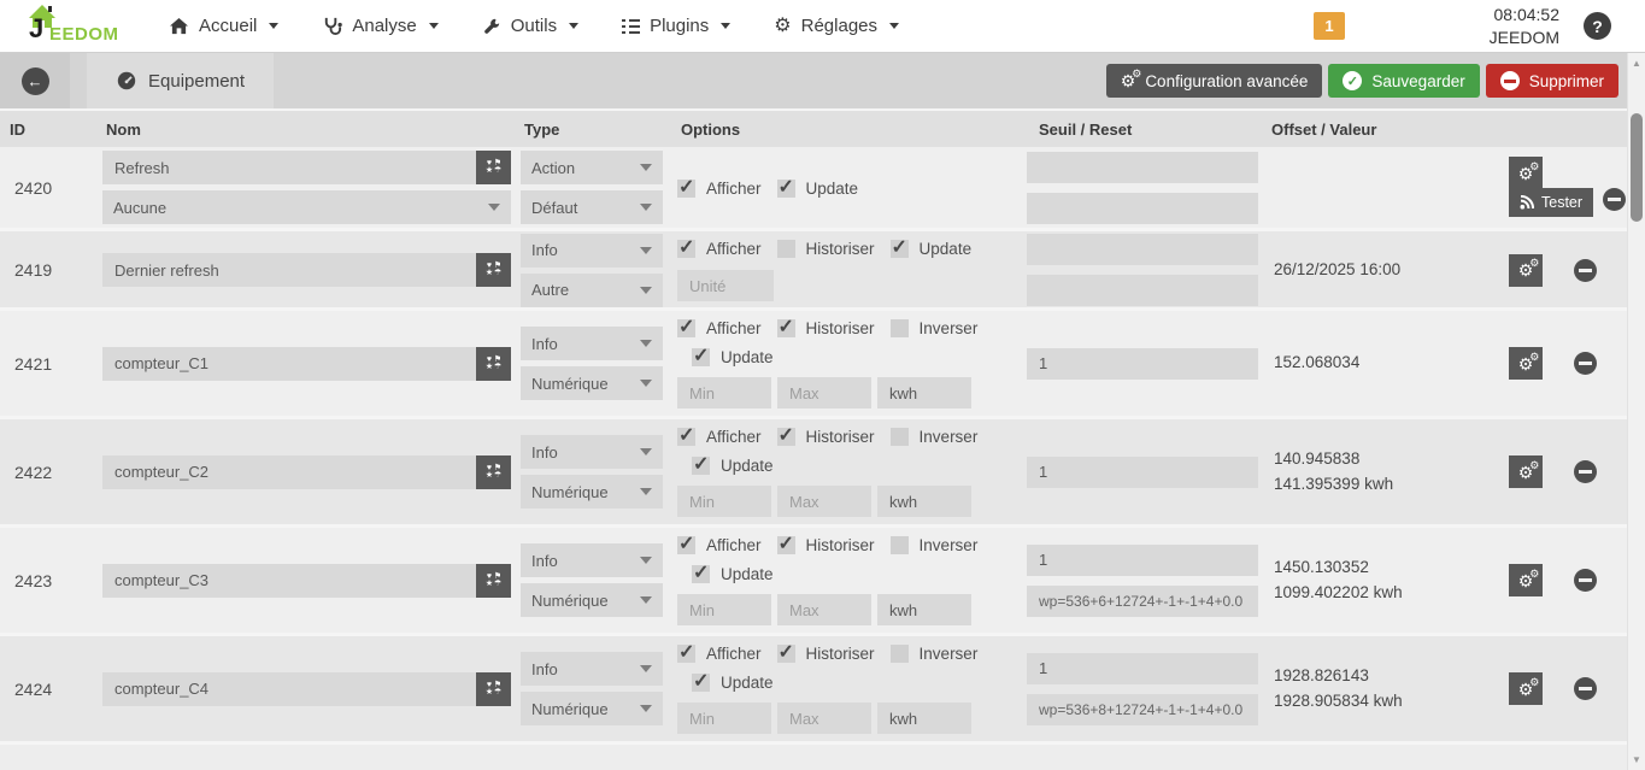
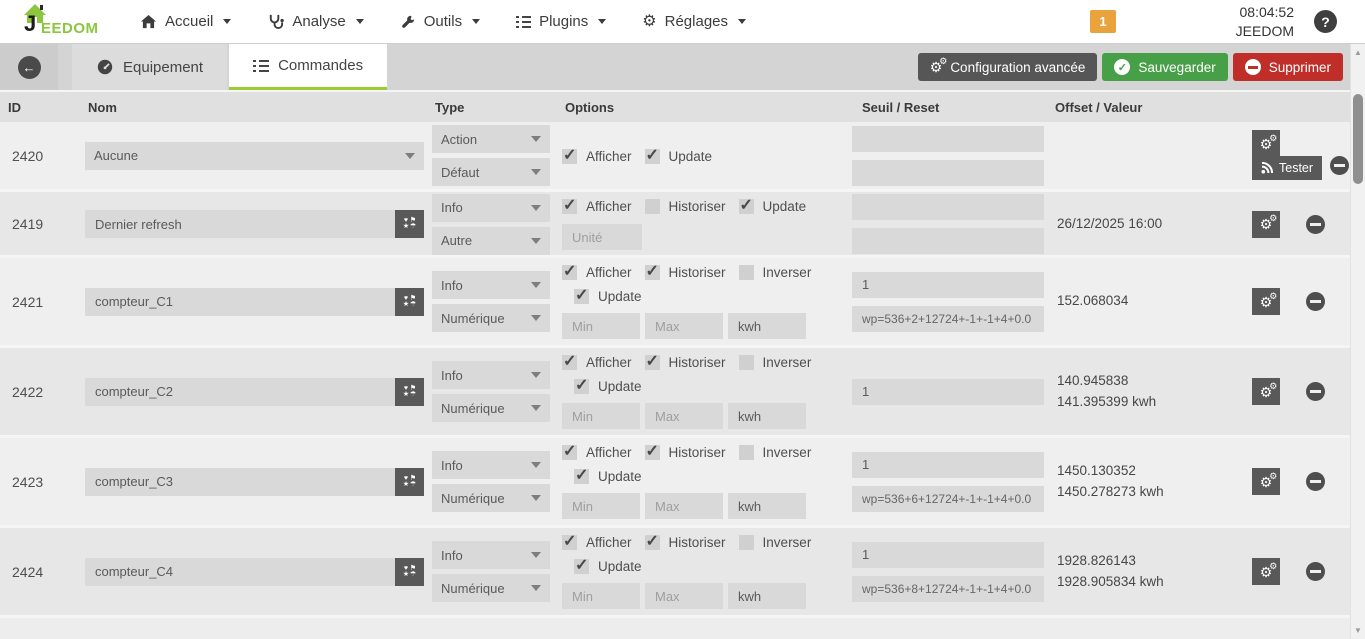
  J
  EEDOM
  Accueil
  Analyse
  Outils
  Plugins
  ⚙
  Réglages
  1
  08:04:52
  JEEDOM
  ?
  ←
  Equipement
+ Commandes
  ⚙
  ⚙
  Configuration avancée
  ✓
  Sauvegarder
  Supprimer
  ID
  Nom
  Type
  Options
  Seuil / Reset
  Offset / Valeur
  2420
- Refresh
  Aucune
  Action
  Défaut
  Afficher
  Update
  ⚙
  ⚙
  Tester
  2419
  Dernier refresh
  Info
  Autre
  Afficher
  Historiser
  Update
  Unité
  26/12/2025 16:00
  ⚙
  ⚙
  2421
  compteur_C1
  Info
  Numérique
  Afficher
  Historiser
  Inverser
  Update
  Min
  Max
  kwh
  1
+ wp=536+2+12724+-1+-1+4+0.0
  152.068034
  ⚙
  ⚙
  2422
  compteur_C2
  Info
  Numérique
  Afficher
  Historiser
  Inverser
  Update
  Min
  Max
  kwh
  1
  140.945838
  141.395399 kwh
  ⚙
  ⚙
  2423
  compteur_C3
  Info
  Numérique
  Afficher
  Historiser
  Inverser
  Update
  Min
  Max
  kwh
  1
  wp=536+6+12724+-1+-1+4+0.0
  1450.130352
- 1099.402202 kwh
+ 1450.278273 kwh
  ⚙
  ⚙
  2424
  compteur_C4
  Info
  Numérique
  Afficher
  Historiser
  Inverser
  Update
  Min
  Max
  kwh
  1
  wp=536+8+12724+-1+-1+4+0.0
  1928.826143
  1928.905834 kwh
  ⚙
  ⚙
  ▲
  ▼
